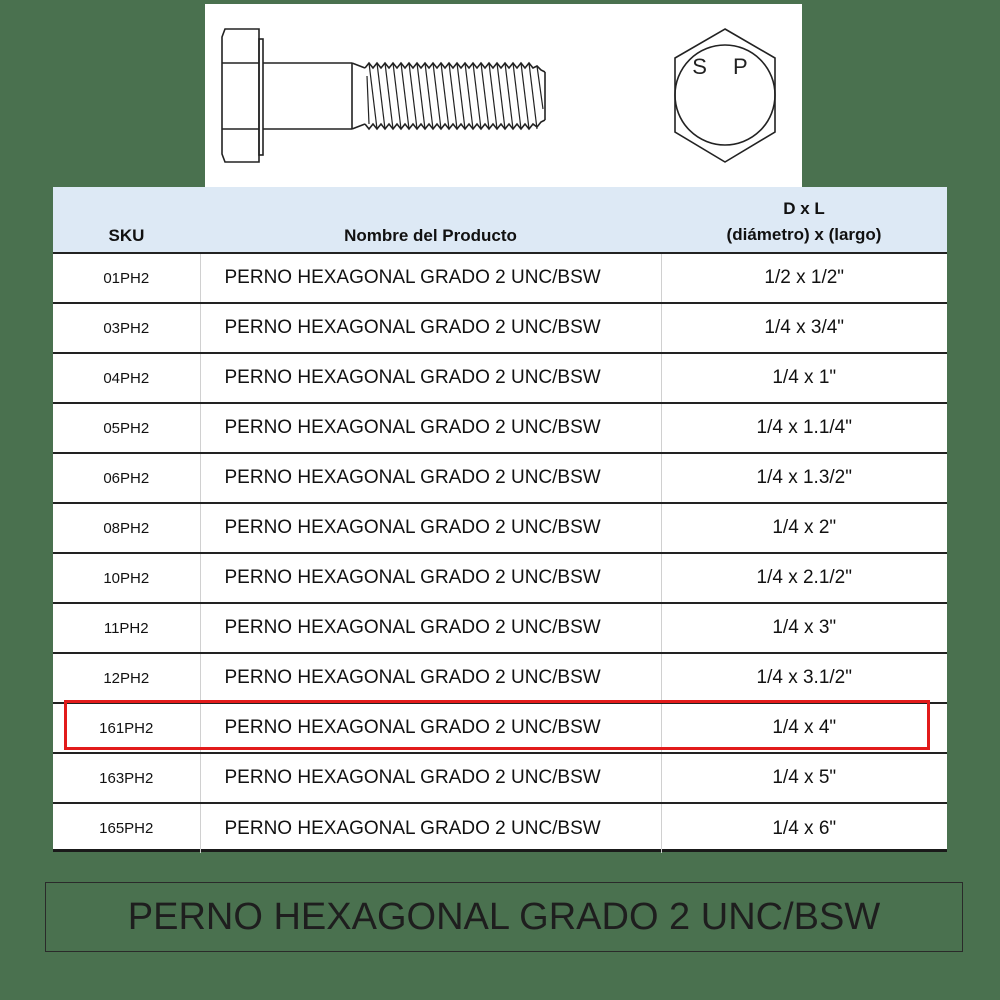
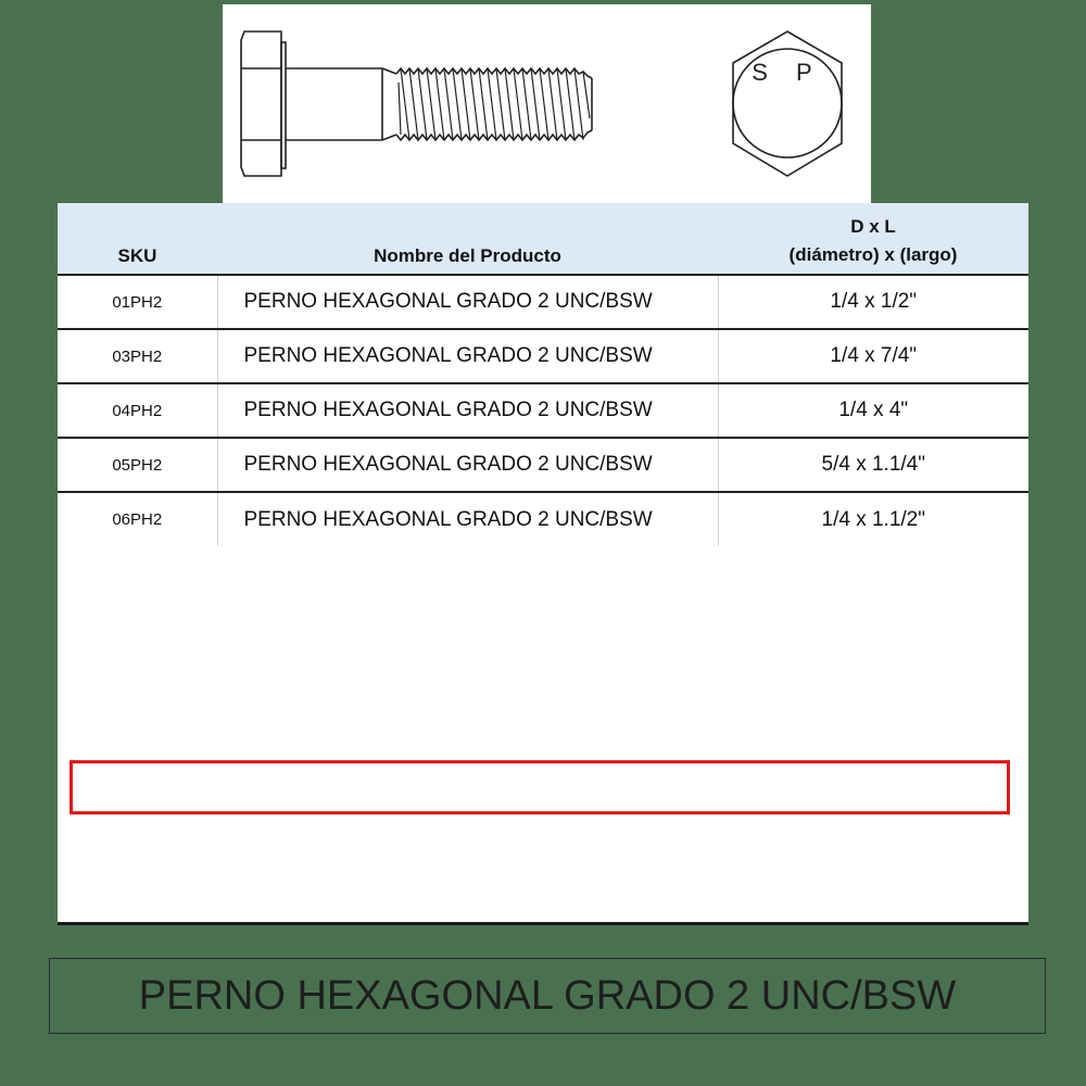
  S P
  SKU	Nombre del Producto	D x L (diámetro) x (largo)
- 01PH2	PERNO HEXAGONAL GRADO 2 UNC/BSW	1/2 x 1/2"
+ 01PH2	PERNO HEXAGONAL GRADO 2 UNC/BSW	1/4 x 1/2"
- 03PH2	PERNO HEXAGONAL GRADO 2 UNC/BSW	1/4 x 3/4"
+ 03PH2	PERNO HEXAGONAL GRADO 2 UNC/BSW	1/4 x 7/4"
- 04PH2	PERNO HEXAGONAL GRADO 2 UNC/BSW	1/4 x 1"
+ 04PH2	PERNO HEXAGONAL GRADO 2 UNC/BSW	1/4 x 4"
- 05PH2	PERNO HEXAGONAL GRADO 2 UNC/BSW	1/4 x 1.1/4"
+ 05PH2	PERNO HEXAGONAL GRADO 2 UNC/BSW	5/4 x 1.1/4"
- 06PH2	PERNO HEXAGONAL GRADO 2 UNC/BSW	1/4 x 1.3/2"
+ 06PH2	PERNO HEXAGONAL GRADO 2 UNC/BSW	1/4 x 1.1/2"
- 08PH2	PERNO HEXAGONAL GRADO 2 UNC/BSW	1/4 x 2"
- 10PH2	PERNO HEXAGONAL GRADO 2 UNC/BSW	1/4 x 2.1/2"
- 11PH2	PERNO HEXAGONAL GRADO 2 UNC/BSW	1/4 x 3"
- 12PH2	PERNO HEXAGONAL GRADO 2 UNC/BSW	1/4 x 3.1/2"
- 161PH2	PERNO HEXAGONAL GRADO 2 UNC/BSW	1/4 x 4"
- 163PH2	PERNO HEXAGONAL GRADO 2 UNC/BSW	1/4 x 5"
- 165PH2	PERNO HEXAGONAL GRADO 2 UNC/BSW	1/4 x 6"
  PERNO HEXAGONAL GRADO 2 UNC/BSW
